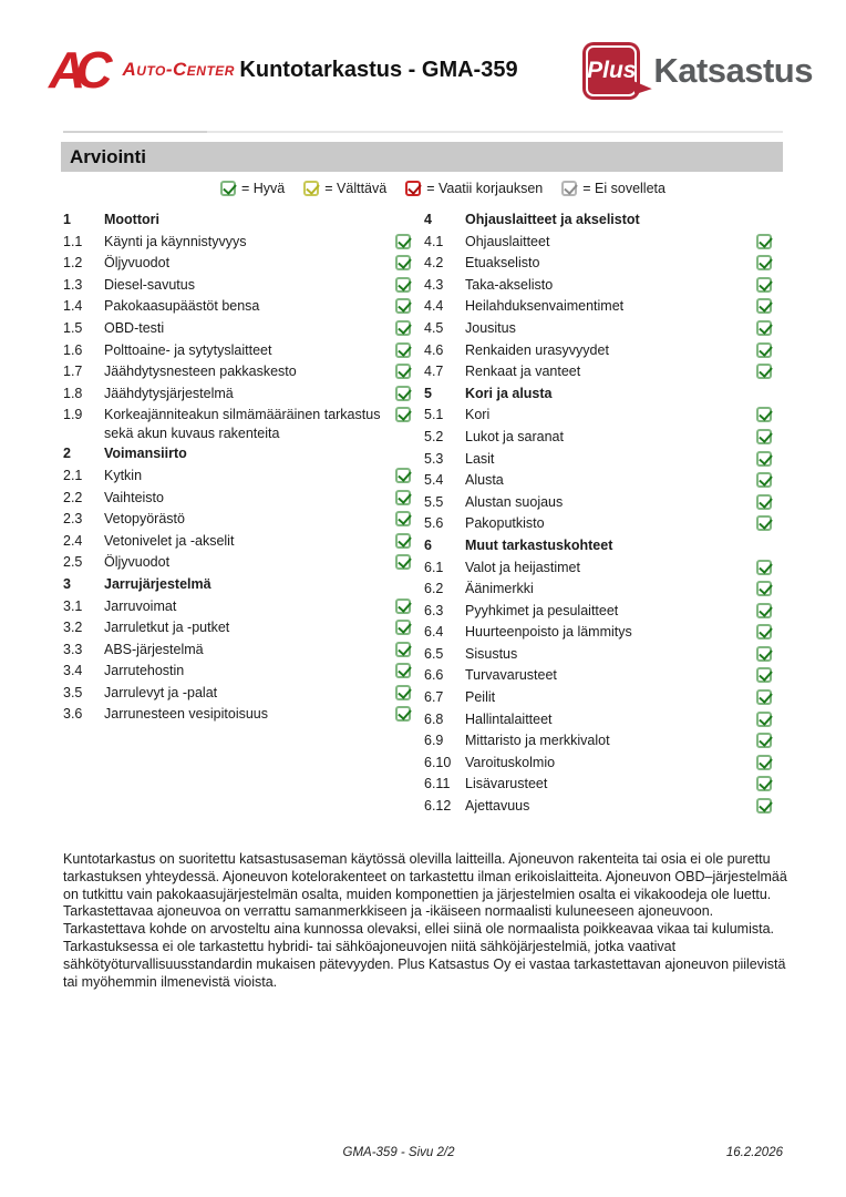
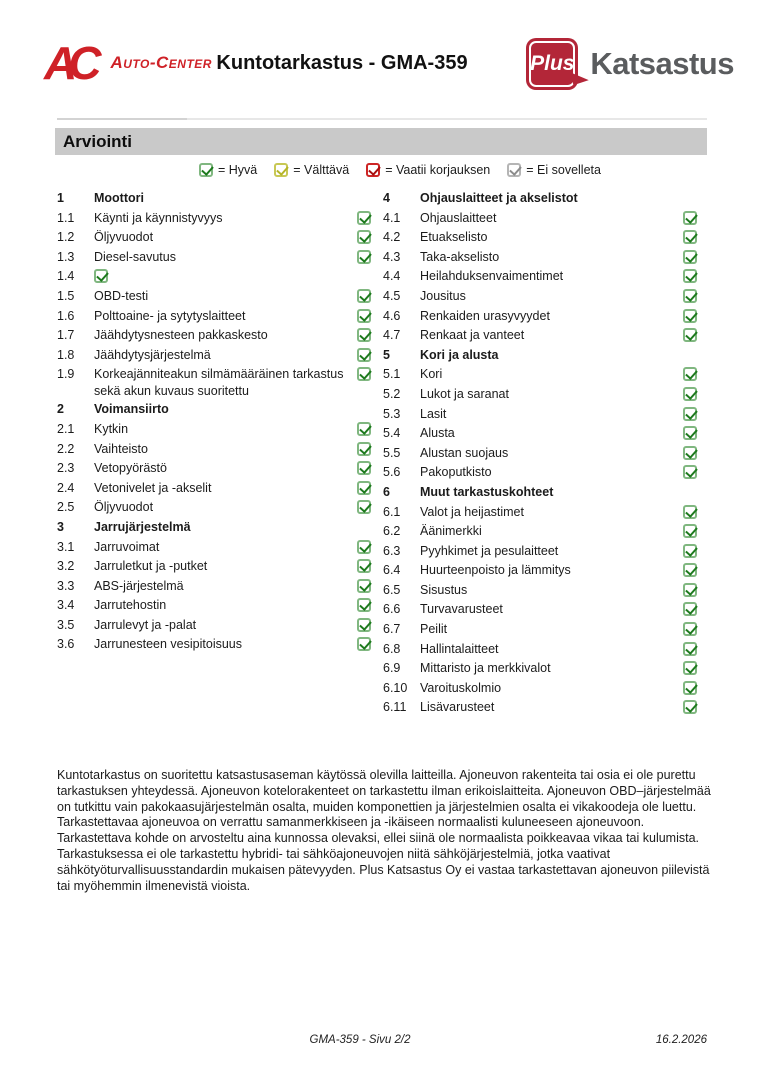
  AC
  Auto-Center
  Kuntotarkastus - GMA-359
  Plus
  Katsastus
  Arviointi
  = Hyvä
  = Välttävä
  = Vaatii korjauksen
  = Ei sovelleta
  1
  Moottori
  1.1
  Käynti ja käynnistyvyys
  1.2
  Öljyvuodot
  1.3
  Diesel-savutus
  1.4
- Pakokaasupäästöt bensa
  1.5
  OBD-testi
  1.6
  Polttoaine- ja sytytyslaitteet
  1.7
  Jäähdytysnesteen pakkaskesto
  1.8
  Jäähdytysjärjestelmä
  1.9
- Korkeajänniteakun silmämääräinen tarkastus sekä akun kuvaus rakenteita
+ Korkeajänniteakun silmämääräinen tarkastus sekä akun kuvaus suoritettu
  2
  Voimansiirto
  2.1
  Kytkin
  2.2
  Vaihteisto
  2.3
  Vetopyörästö
  2.4
  Vetonivelet ja -akselit
  2.5
  Öljyvuodot
  3
  Jarrujärjestelmä
  3.1
  Jarruvoimat
  3.2
  Jarruletkut ja -putket
  3.3
  ABS-järjestelmä
  3.4
  Jarrutehostin
  3.5
  Jarrulevyt ja -palat
  3.6
  Jarrunesteen vesipitoisuus
  4
  Ohjauslaitteet ja akselistot
  4.1
  Ohjauslaitteet
  4.2
  Etuakselisto
  4.3
  Taka-akselisto
  4.4
  Heilahduksenvaimentimet
  4.5
  Jousitus
  4.6
  Renkaiden urasyvyydet
  4.7
  Renkaat ja vanteet
  5
  Kori ja alusta
  5.1
  Kori
  5.2
  Lukot ja saranat
  5.3
  Lasit
  5.4
  Alusta
  5.5
  Alustan suojaus
  5.6
  Pakoputkisto
  6
  Muut tarkastuskohteet
  6.1
  Valot ja heijastimet
  6.2
  Äänimerkki
  6.3
  Pyyhkimet ja pesulaitteet
  6.4
  Huurteenpoisto ja lämmitys
  6.5
  Sisustus
  6.6
  Turvavarusteet
  6.7
  Peilit
  6.8
  Hallintalaitteet
  6.9
  Mittaristo ja merkkivalot
  6.10
  Varoituskolmio
  6.11
  Lisävarusteet
- 6.12
- Ajettavuus
  Kuntotarkastus on suoritettu katsastusaseman käytössä olevilla laitteilla. Ajoneuvon rakenteita tai osia ei ole purettu tarkastuksen yhteydessä. Ajoneuvon kotelorakenteet on tarkastettu ilman erikoislaitteita. Ajoneuvon OBD–järjestelmää on tutkittu vain pakokaasujärjestelmän osalta, muiden komponettien ja järjestelmien osalta ei vikakoodeja ole luettu. Tarkastettavaa ajoneuvoa on verrattu samanmerkkiseen ja -ikäiseen normaalisti kuluneeseen ajoneuvoon. Tarkastettava kohde on arvosteltu aina kunnossa olevaksi, ellei siinä ole normaalista poikkeavaa vikaa tai kulumista. Tarkastuksessa ei ole tarkastettu hybridi- tai sähköajoneuvojen niitä sähköjärjestelmiä, jotka vaativat sähkötyöturvallisuusstandardin mukaisen pätevyyden. Plus Katsastus Oy ei vastaa tarkastettavan ajoneuvon piilevistä tai myöhemmin ilmenevistä vioista.
  GMA-359 - Sivu 2/2
  16.2.2026
